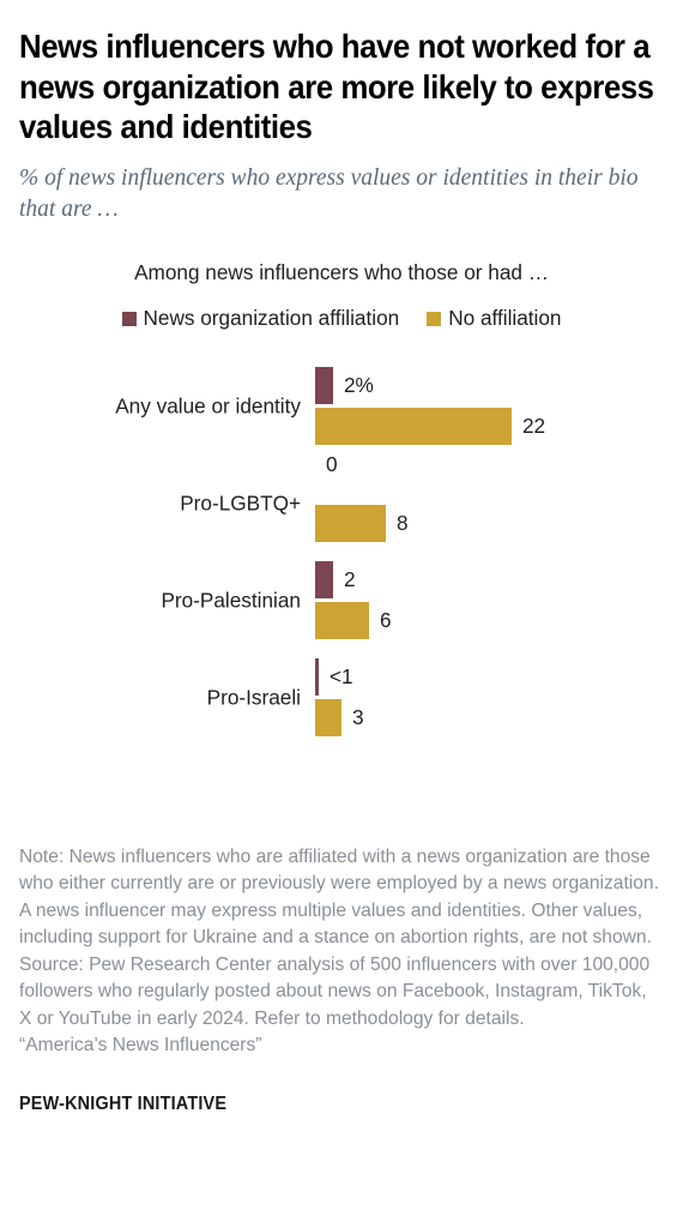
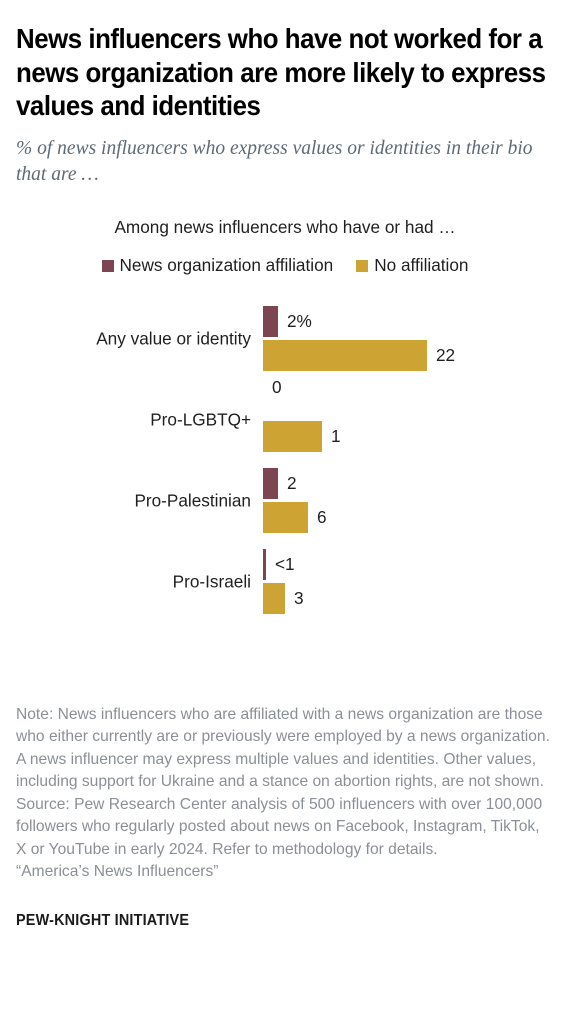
  News influencers who have not worked for a news organization are more likely to express values and identities
  % of news influencers who express values or identities in their bio that are …
- Among news influencers who those or had …
+ Among news influencers who have or had …
  News organization affiliation
  No affiliation
  Any value or identity
  2%
  22
  Pro-LGBTQ+
  0
- 8
+ 1
  Pro-Palestinian
  2
  6
  Pro-Israeli
  <1
  3
  Note: News influencers who are affiliated with a news organization are those who either currently are or previously were employed by a news organization. A news influencer may express multiple values and identities. Other values, including support for Ukraine and a stance on abortion rights, are not shown.
  Source: Pew Research Center analysis of 500 influencers with over 100,000 followers who regularly posted about news on Facebook, Instagram, TikTok, X or YouTube in early 2024. Refer to methodology for details.
  “America’s News Influencers”
  PEW-KNIGHT INITIATIVE
